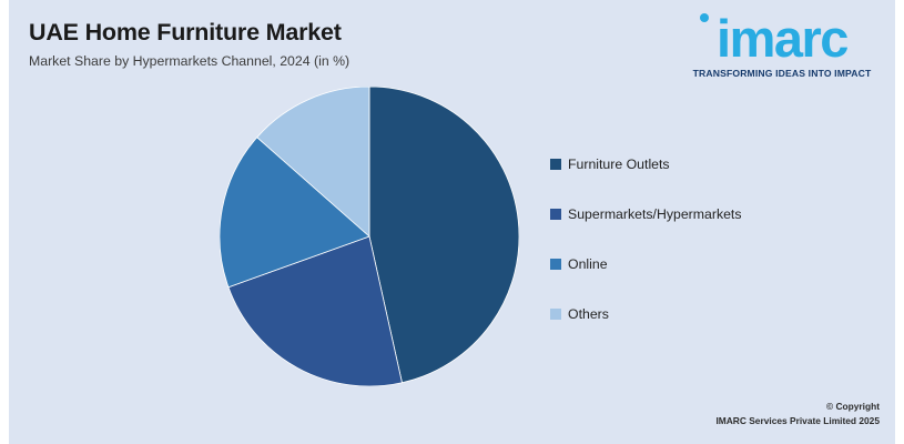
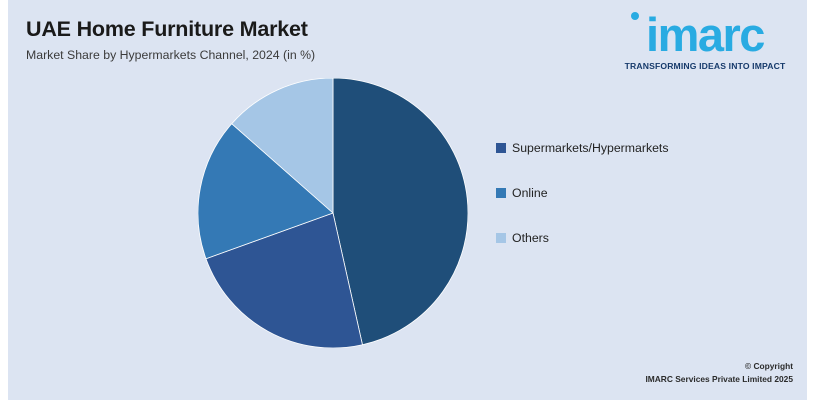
  UAE Home Furniture Market
  Market Share by Hypermarkets Channel, 2024 (in %)
  imarc
  TRANSFORMING IDEAS INTO IMPACT
- Furniture Outlets
  Supermarkets/Hypermarkets
  Online
  Others
  © Copyright
  IMARC Services Private Limited 2025
